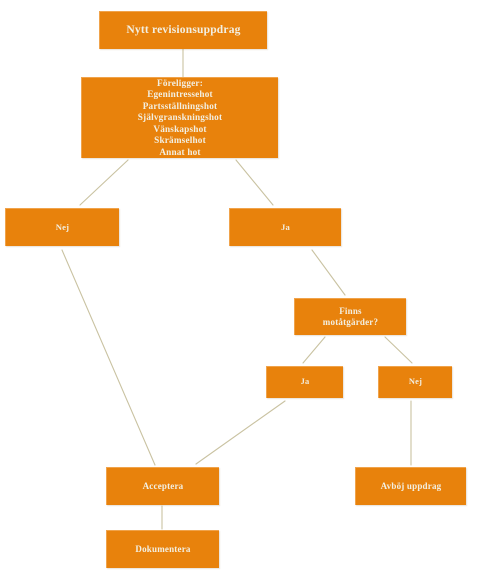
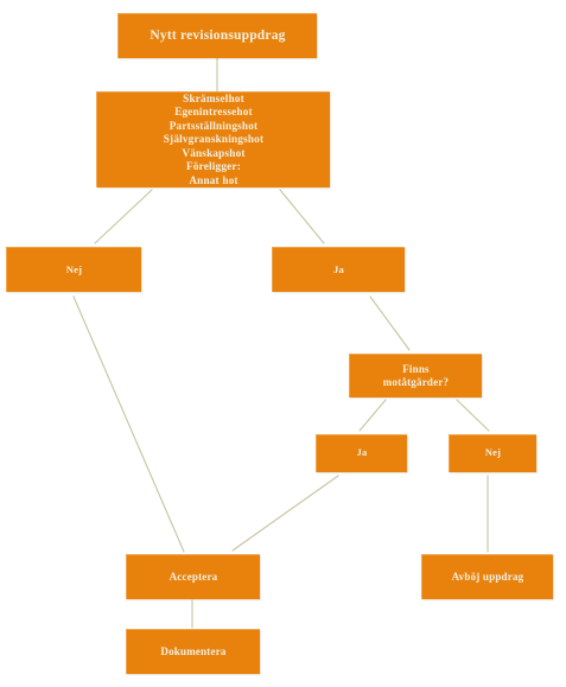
  Nytt revisionsuppdrag
- Föreligger:
+ Skrämselhot
  Egenintressehot
  Partsställningshot
  Självgranskningshot
  Vänskapshot
- Skrämselhot
+ Föreligger:
  Annat hot
  Nej
  Ja
  Finns
  motåtgärder?
  Ja
  Nej
  Acceptera
  Avböj uppdrag
  Dokumentera
